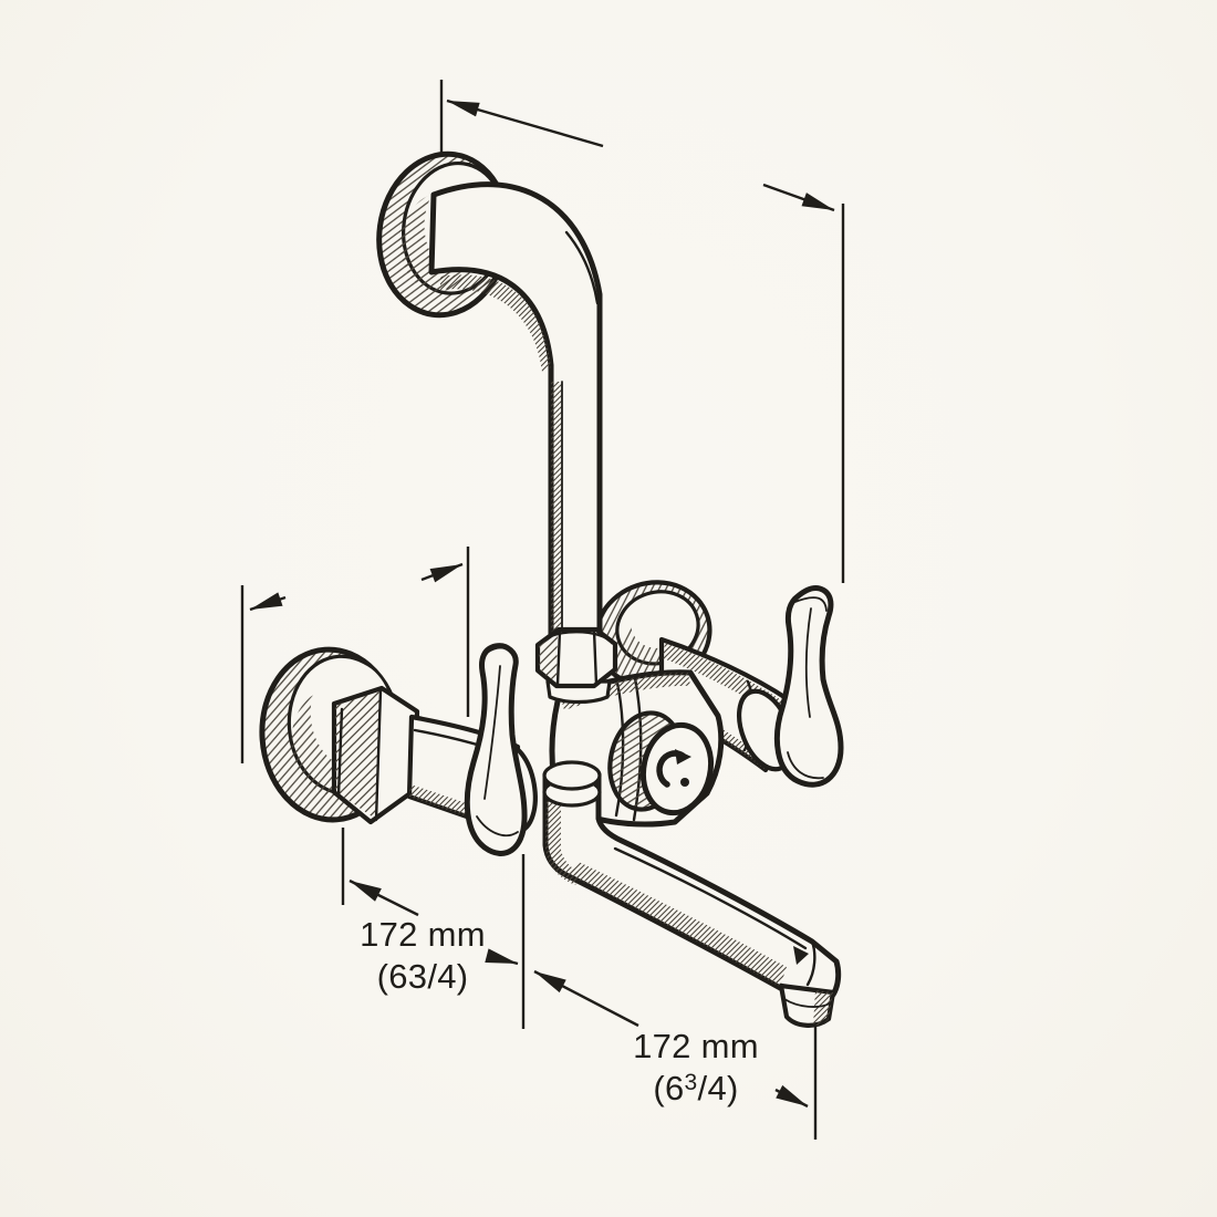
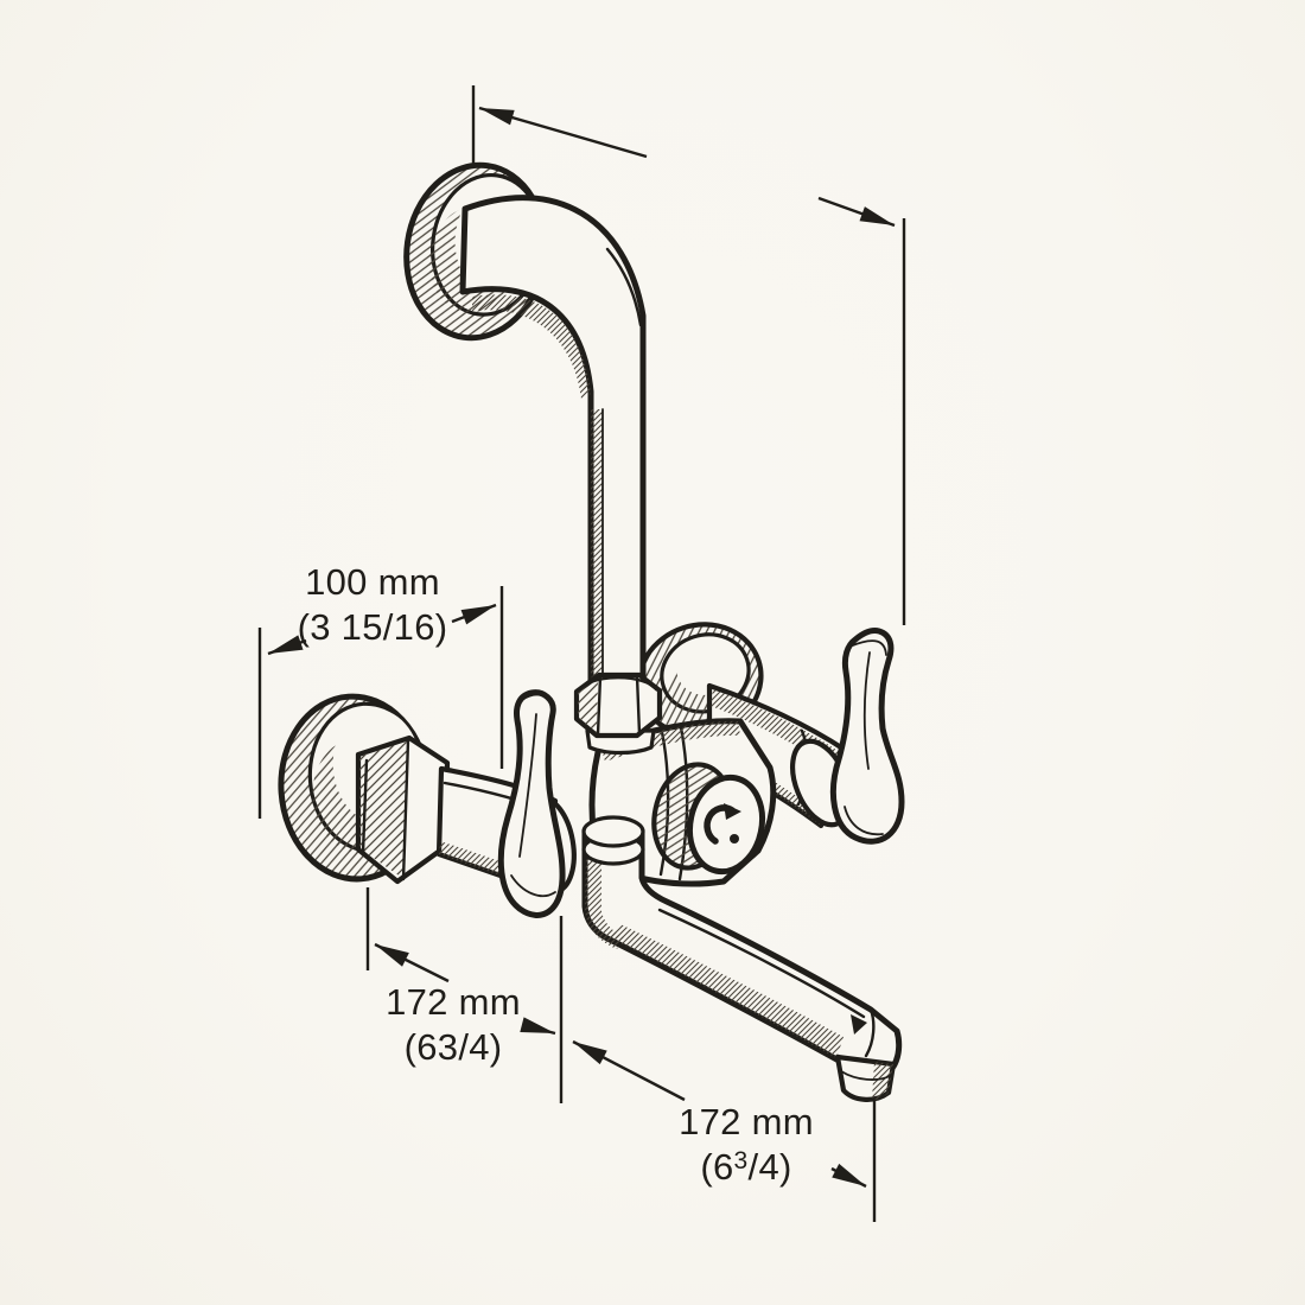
+ 100 mm
+ (3 15/16)
  172 mm
  (63/4)
  172 mm
  (63/4)
